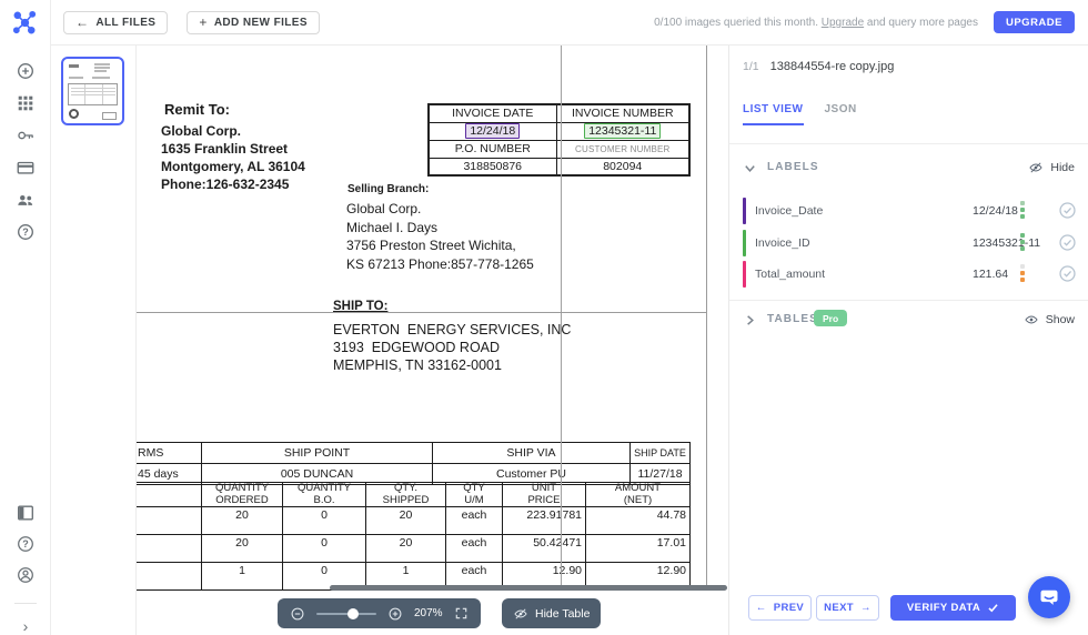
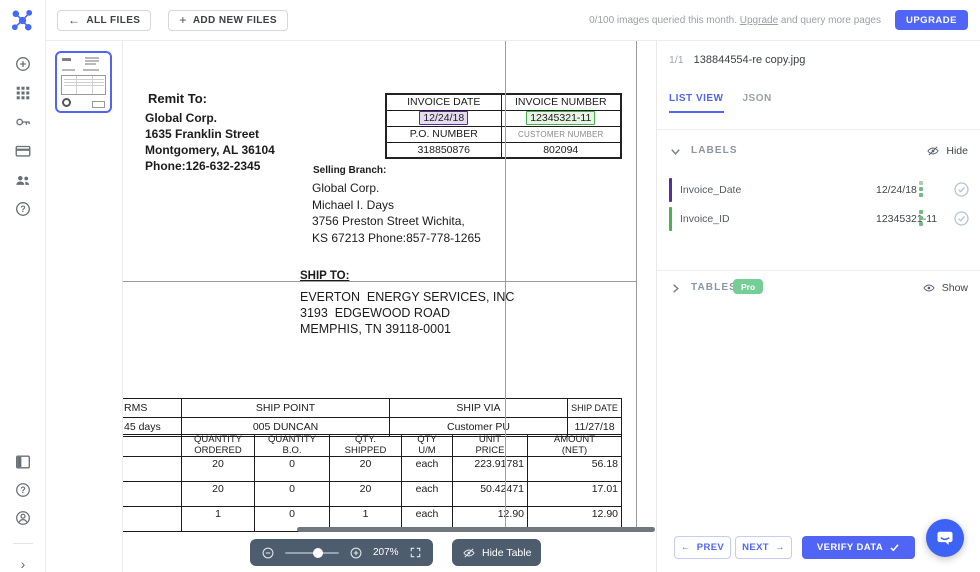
  ?
  ?
  ›
  ←
  ALL FILES
  +
  ADD NEW FILES
  0/100 images queried this month. Upgrade and query more pages
  UPGRADE
  Remit To:
  Global Corp.
  1635 Franklin Street
  Montgomery, AL 36104
  Phone:126-632-2345
  INVOICE DATE	INVOICE NUMBER
  12/24/18	12345321-11
  P.O. NUMBER	CUSTOMER NUMBER
  318850876	802094
  Selling Branch:
  Global Corp.
  Michael I. Days
  3756 Preston Street Wichita,
  KS 67213 Phone:857-778-1265
  SHIP TO:
  EVERTON ENERGY SERVICES, INC
  3193 EDGEWOOD ROAD
- MEMPHIS, TN 33162-0001
+ MEMPHIS, TN 39118-0001
  RMS	SHIP POINT	SHIP VIA	SHIP DATE
  45 days	005 DUNCAN	Customer PU	11/27/18
  	QUANTITY ORDERED	QUANTITY B.O.	QTY. SHIPPED	QTY U/M	UNIT PRICE	AMOUNT (NET)
- 	20	0	20	each	223.91781	44.78
+ 	20	0	20	each	223.91781	56.18
  	20	0	20	each	50.42471	17.01
  	1	0	1	each	12.90	12.90
  207%
  Hide Table
  1/1
  138844554-re copy.jpg
  LIST VIEW
  JSON
  LABELS
  Hide
  Invoice_Date
  12/24/18
  Invoice_ID
  1234532-11
- Total_amount
- 121.64
  TABLE
  Pro
  Show
  ←
  PREV
  NEXT
  →
  VERIFY DATA
